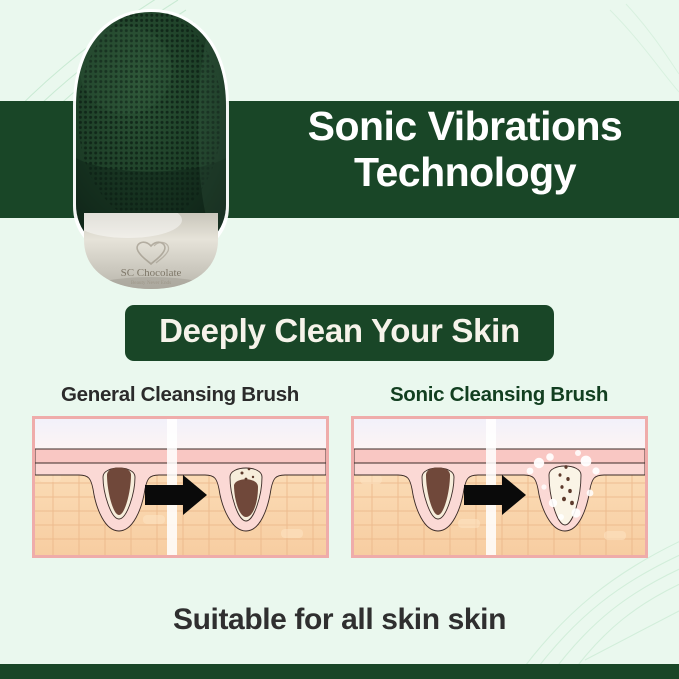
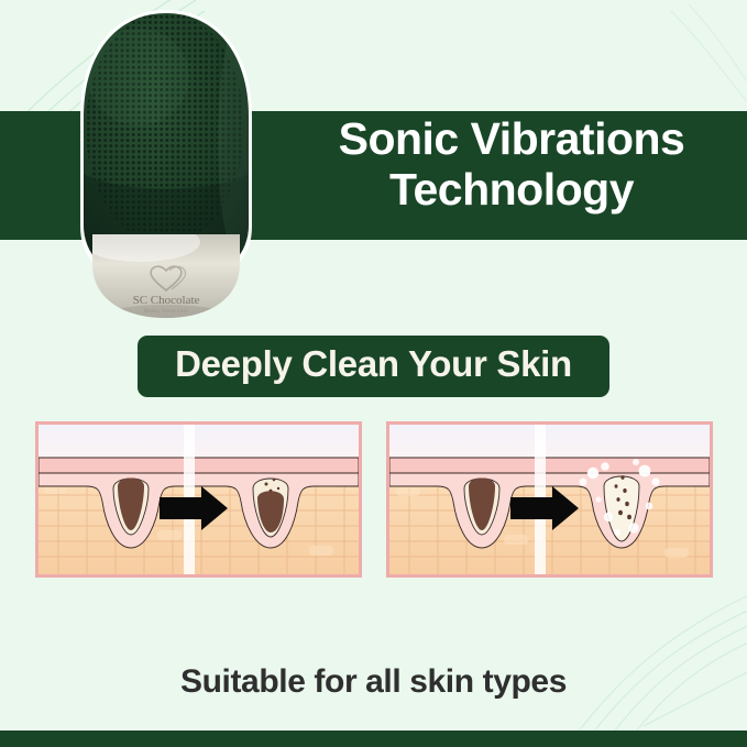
  Sonic Vibrations
  Technology
  SC Chocolate
  Deeply Clean Your Skin
- General Cleansing Brush
- Sonic Cleansing Brush
- Suitable for all skin skin
+ Suitable for all skin types
